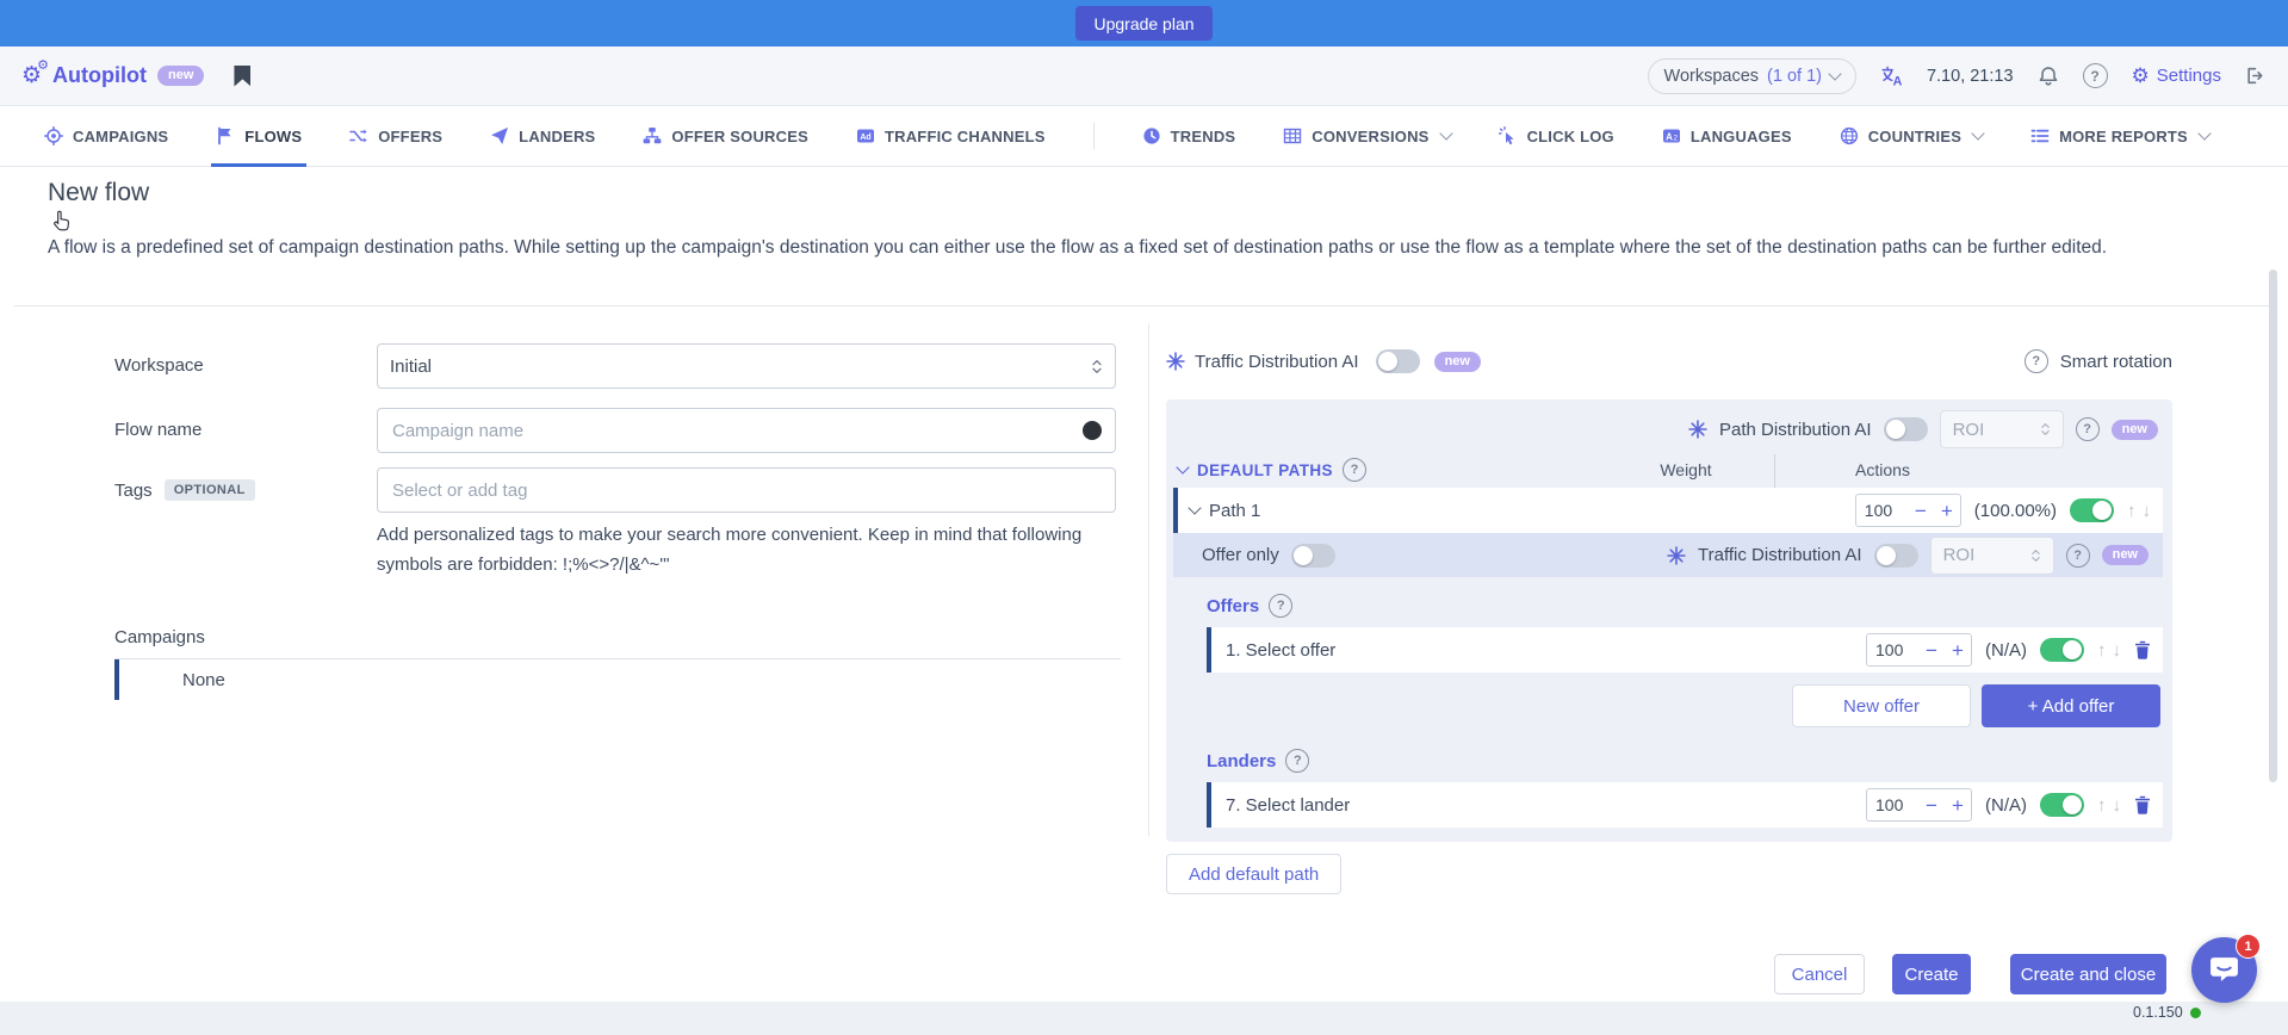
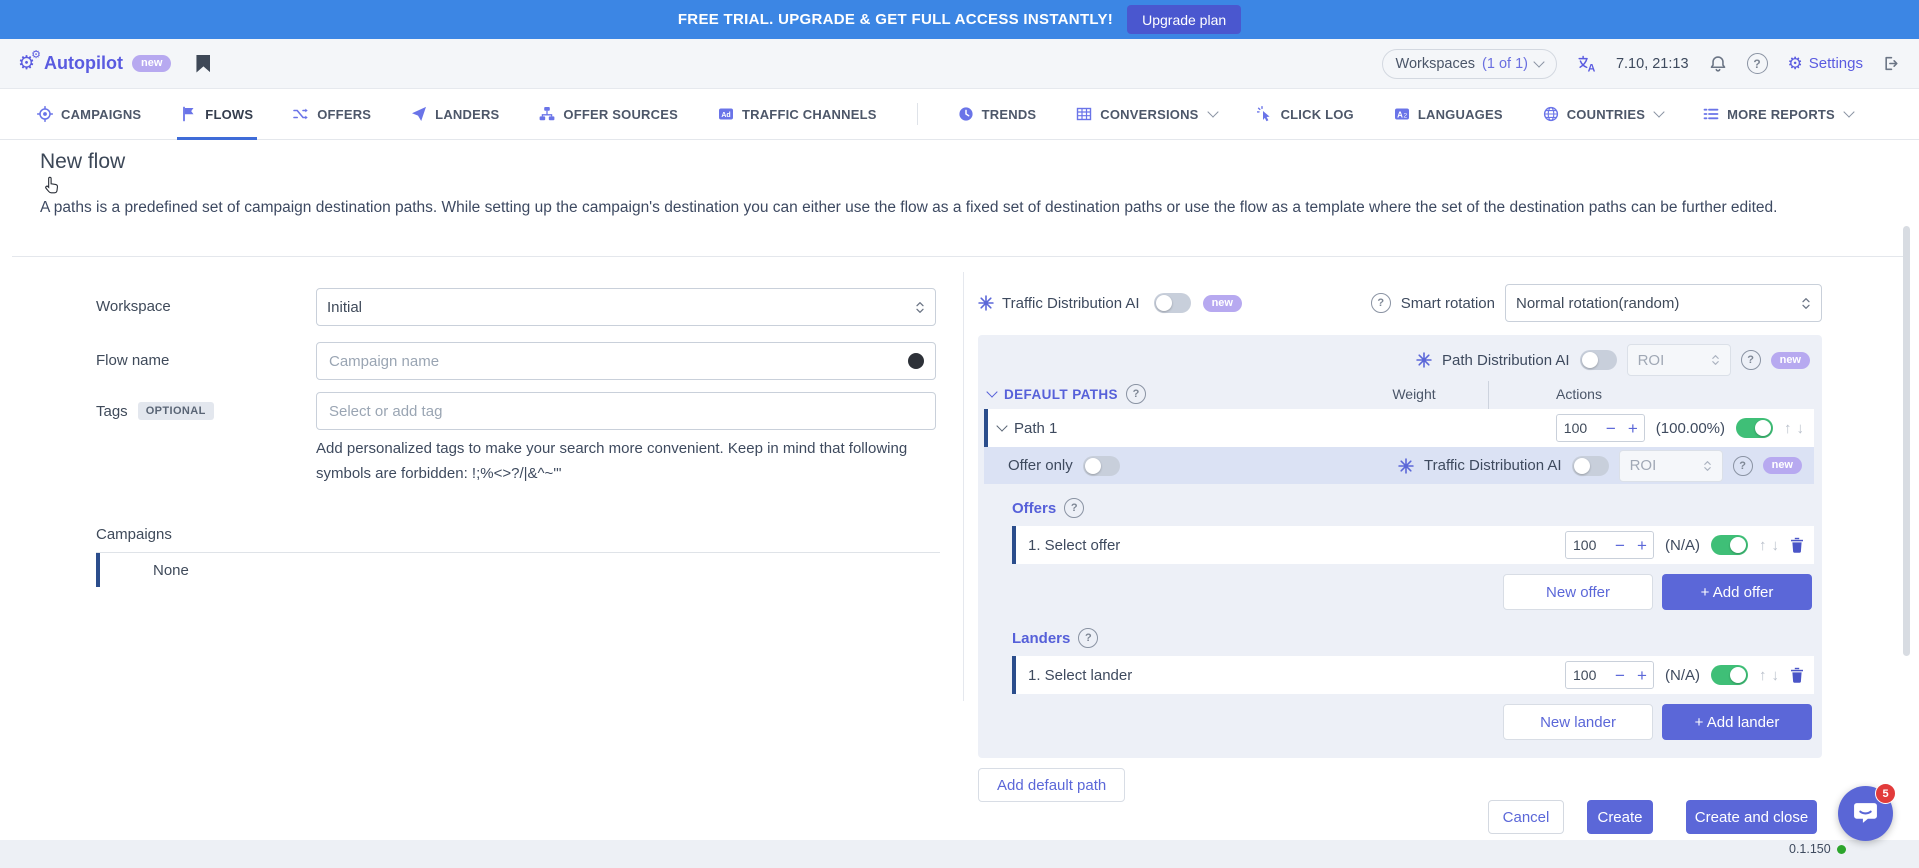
+ FREE TRIAL. UPGRADE & GET FULL ACCESS INSTANTLY!
  Upgrade plan
  ⚙
  ⚙
  Autopilot
  new
  Workspaces
  (1 of 1)
  A
  7.10, 21:13
  ?
  ⚙
  Settings
  CAMPAIGNS
  FLOWS
  OFFERS
  LANDERS
  OFFER SOURCES
  TRAFFIC CHANNELS
  TRENDS
  CONVERSIONS
  CLICK LOG
  A
  LANGUAGES
  COUNTRIES
  MORE REPORTS
  New flow
- A flow is a predefined set of campaign destination paths. While setting up the campaign's destination you can either use the flow as a fixed set of destination paths or use the flow as a template where the set of the destination paths can be further edited.
+ A paths is a predefined set of campaign destination paths. While setting up the campaign's destination you can either use the flow as a fixed set of destination paths or use the flow as a template where the set of the destination paths can be further edited.
  Workspace
  Initial
  Flow name
  Campaign name
  Tags
  OPTIONAL
  Select or add tag
  Add personalized tags to make your search more convenient. Keep in mind that following symbols are forbidden: !;%<>?/|&^~'"
  Campaigns
  None
  Traffic Distribution AI
  new
  ?
  Smart rotation
+ Normal rotation(random)
  Path Distribution AI
  ROI
  ?
  new
  DEFAULT PATHS
  ?
  Weight
  Actions
  Path 1
  100
  −
  +
  (100.00%)
  ↑
  ↓
  Offer only
  Traffic Distribution AI
  ROI
  ?
  new
  Offers
  ?
  1. Select offer
  100
  −
  +
  (N/A)
  ↑
  ↓
  New offer
  + Add offer
  Landers
  ?
- 7. Select lander
+ 1. Select lander
  100
  −
  +
  (N/A)
  ↑
  ↓
+ New lander
+ + Add lander
  Add default path
  Cancel
  Create
  Create and close
- 1
+ 5
  0.1.150
